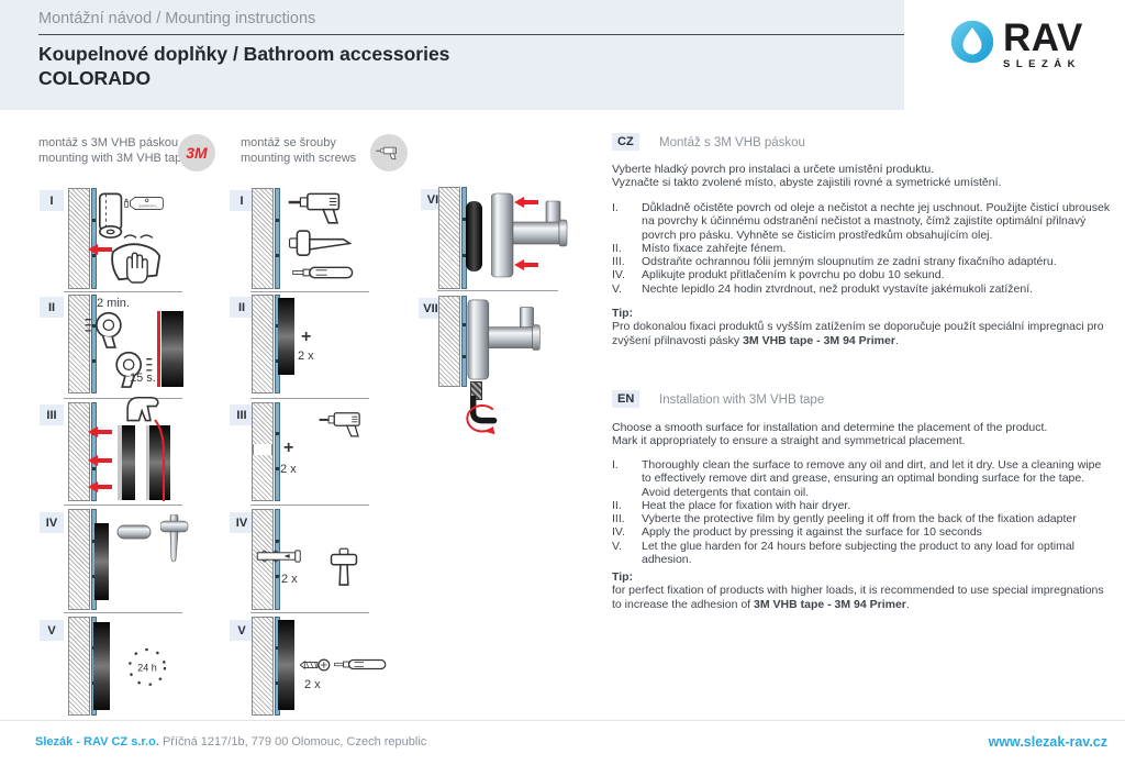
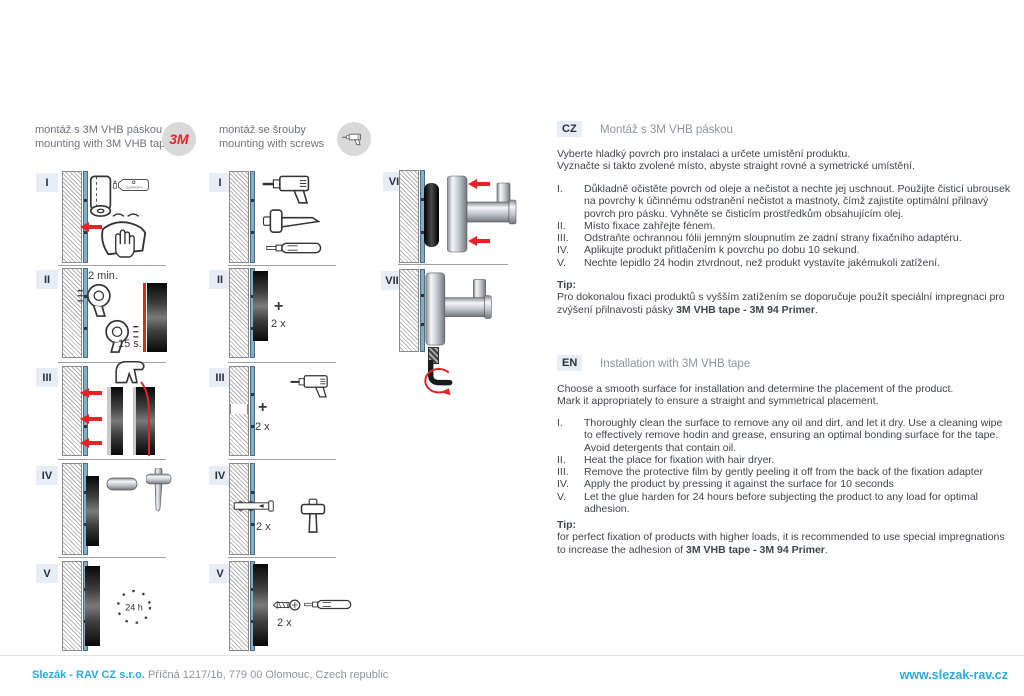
- Montážní návod / Mounting instructions
- Koupelnové doplňky / Bathroom accessories
- COLORADO
- RAV
- SLEZÁK
  montáž s 3M VHB páskou
  mounting with 3M VHB ta
  3M
  montáž se šrouby
  mounting with screws
  I
  II
  2 min.
  15 s.
  III
  IV
  V
  24 h
  I
  II
  +
  2 x
  III
  +
  2 x
  IV
  2 x
  V
  2 x
  VI
  VII
  CZ
  Montáž s 3M VHB páskou
  Vyberte hladký povrch pro instalaci a určete umístění produktu.
- Vyznačte si takto zvolené místo, abyste zajistili rovné a symetrické umístění.
+ Vyznačte si takto zvolené místo, abyste straight rovné a symetrické umístění.
  I.
  Důkladně očistěte povrch od oleje a nečistot a nechte jej uschnout. Použijte čisticí ubrousek na povrchy k účinnému odstranění nečistot a mastnoty, čímž zajistíte optimální přilnavý povrch pro pásku. Vyhněte se čisticím prostředkům obsahujícím olej.
  II.
  Místo fixace zahřejte fénem.
  III.
  Odstraňte ochrannou fólii jemným sloupnutím ze zadní strany fixačního adaptéru.
  IV.
  Aplikujte produkt přitlačením k povrchu po dobu 10 sekund.
  V.
  Nechte lepidlo 24 hodin ztvrdnout, než produkt vystavíte jakémukoli zatížení.
  Tip:
  Pro dokonalou fixaci produktů s vyšším zatížením se doporučuje použít speciální impregnaci pro zvýšení přilnavosti pásky 3M VHB tape - 3M 94 Primer.
  EN
  Installation with 3M VHB tape
  Choose a smooth surface for installation and determine the placement of the product.
  Mark it appropriately to ensure a straight and symmetrical placement.
  I.
- Thoroughly clean the surface to remove any oil and dirt, and let it dry. Use a cleaning wipe to effectively remove dirt and grease, ensuring an optimal bonding surface for the tape. Avoid detergents that contain oil.
+ Thoroughly clean the surface to remove any oil and dirt, and let it dry. Use a cleaning wipe to effectively remove hodin and grease, ensuring an optimal bonding surface for the tape. Avoid detergents that contain oil.
  II.
  Heat the place for fixation with hair dryer.
  III.
- Vyberte the protective film by gently peeling it off from the back of the fixation adapter
+ Remove the protective film by gently peeling it off from the back of the fixation adapter
  IV.
  Apply the product by pressing it against the surface for 10 seconds
  V.
  Let the glue harden for 24 hours before subjecting the product to any load for optimal adhesion.
  Tip:
  for perfect fixation of products with higher loads, it is recommended to use special impregnations to increase the adhesion of 3M VHB tape - 3M 94 Primer.
  Slezák - RAV CZ s.r.o. Příčná 1217/1b, 779 00 Olomouc, Czech republic
  www.slezak-rav.cz
